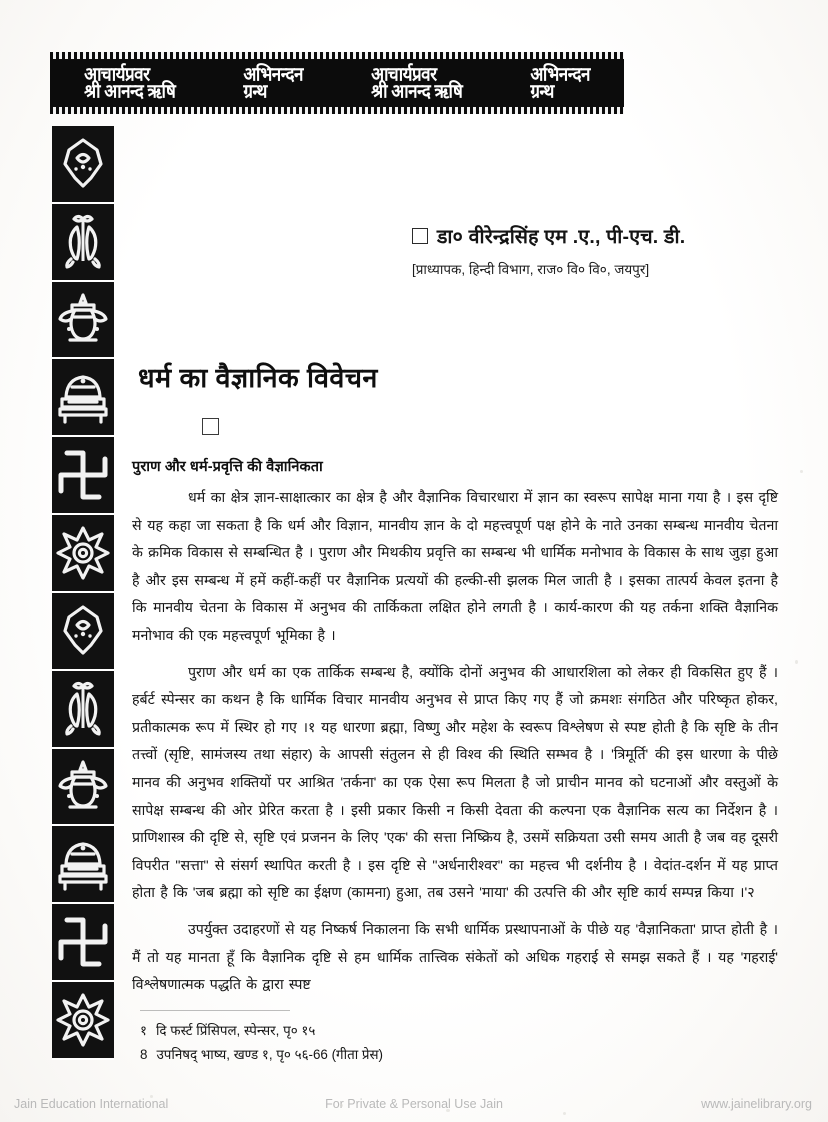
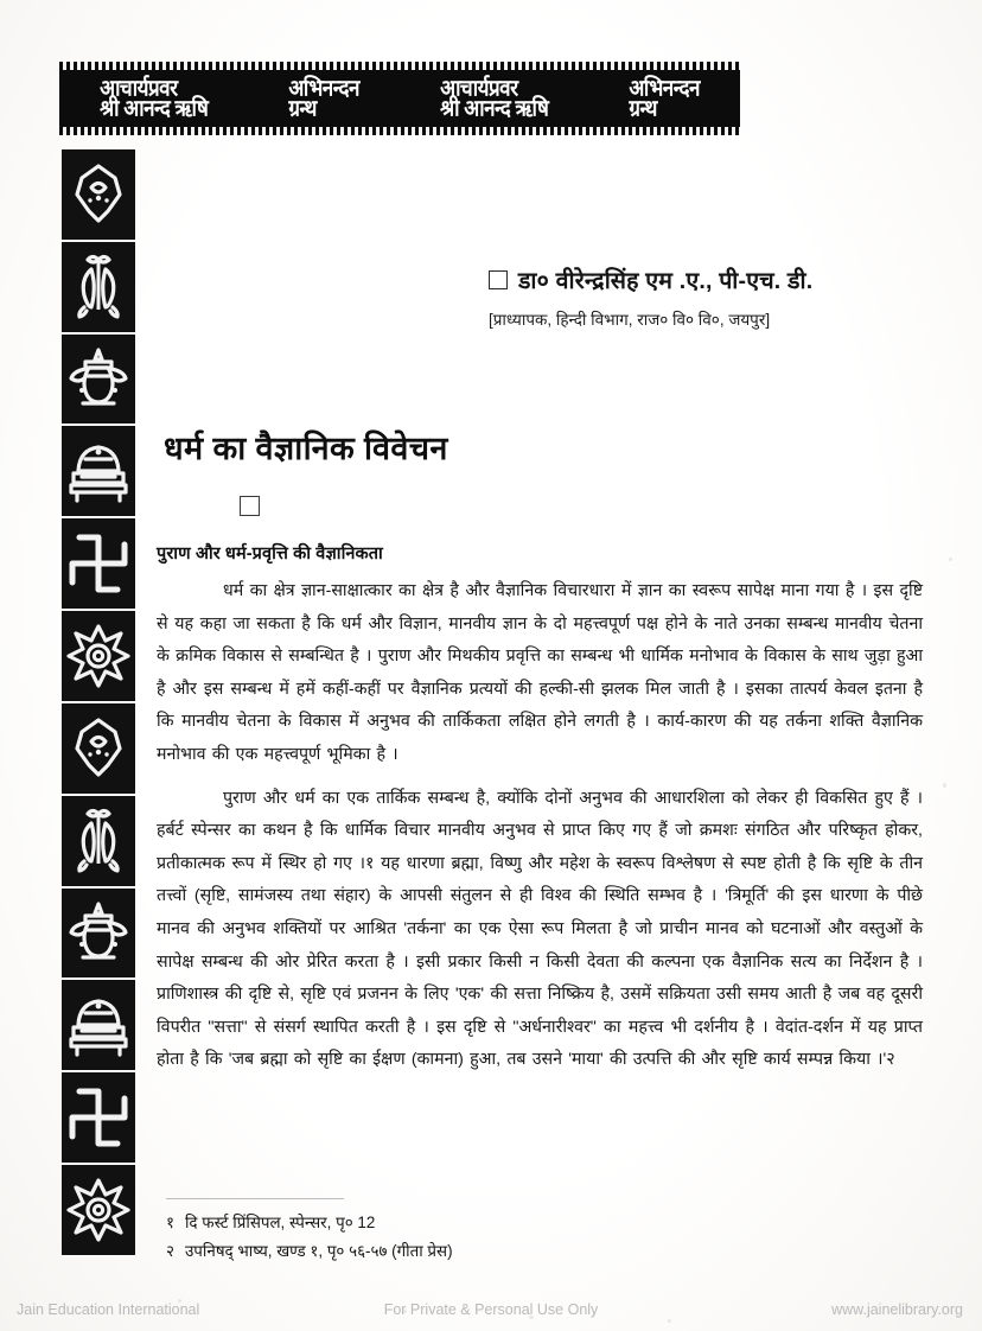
  आचार्यप्रवर
  श्री आनन्द ऋषि
  अभिनन्दन
  ग्रन्थ
  आचार्यप्रवर
  श्री आनन्द ऋषि
  अभिनन्दन
  ग्रन्थ
  डा० वीरेन्द्रसिंह एम .ए., पी-एच. डी.
  [प्राध्यापक, हिन्दी विभाग, राज० वि० वि०, जयपुर]
  धर्म का वैज्ञानिक विवेचन
  पुराण और धर्म-प्रवृत्ति की वैज्ञानिकता
  धर्म का क्षेत्र ज्ञान-साक्षात्कार का क्षेत्र है और वैज्ञानिक विचारधारा में ज्ञान का स्वरूप सापेक्ष माना गया है । इस दृष्टि से यह कहा जा सकता है कि धर्म और विज्ञान, मानवीय ज्ञान के दो महत्त्वपूर्ण पक्ष होने के नाते उनका सम्बन्ध मानवीय चेतना के क्रमिक विकास से सम्बन्धित है । पुराण और मिथकीय प्रवृत्ति का सम्बन्ध भी धार्मिक मनोभाव के विकास के साथ जुड़ा हुआ है और इस सम्बन्ध में हमें कहीं-कहीं पर वैज्ञानिक प्रत्ययों की हल्की-सी झलक मिल जाती है । इसका तात्पर्य केवल इतना है कि मानवीय चेतना के विकास में अनुभव की तार्किकता लक्षित होने लगती है । कार्य-कारण की यह तर्कना शक्ति वैज्ञानिक मनोभाव की एक महत्त्वपूर्ण भूमिका है ।
  पुराण और धर्म का एक तार्किक सम्बन्ध है, क्योंकि दोनों अनुभव की आधारशिला को लेकर ही विकसित हुए हैं । हर्बर्ट स्पेन्सर का कथन है कि धार्मिक विचार मानवीय अनुभव से प्राप्त किए गए हैं जो क्रमशः संगठित और परिष्कृत होकर, प्रतीकात्मक रूप में स्थिर हो गए ।१ यह धारणा ब्रह्मा, विष्णु और महेश के स्वरूप विश्लेषण से स्पष्ट होती है कि सृष्टि के तीन तत्त्वों (सृष्टि, सामंजस्य तथा संहार) के आपसी संतुलन से ही विश्व की स्थिति सम्भव है । 'त्रिमूर्ति' की इस धारणा के पीछे मानव की अनुभव शक्तियों पर आश्रित 'तर्कना' का एक ऐसा रूप मिलता है जो प्राचीन मानव को घटनाओं और वस्तुओं के सापेक्ष सम्बन्ध की ओर प्रेरित करता है । इसी प्रकार किसी न किसी देवता की कल्पना एक वैज्ञानिक सत्य का निर्देशन है । प्राणिशास्त्र की दृष्टि से, सृष्टि एवं प्रजनन के लिए 'एक' की सत्ता निष्क्रिय है, उसमें सक्रियता उसी समय आती है जब वह दूसरी विपरीत "सत्ता" से संसर्ग स्थापित करती है । इस दृष्टि से "अर्धनारीश्वर" का महत्त्व भी दर्शनीय है । वेदांत-दर्शन में यह प्राप्त होता है कि 'जब ब्रह्मा को सृष्टि का ईक्षण (कामना) हुआ, तब उसने 'माया' की उत्पत्ति की और सृष्टि कार्य सम्पन्न किया ।'२
- उपर्युक्त उदाहरणों से यह निष्कर्ष निकालना कि सभी धार्मिक प्रस्थापनाओं के पीछे यह 'वैज्ञानिकता' प्राप्त होती है । मैं तो यह मानता हूँ कि वैज्ञानिक दृष्टि से हम धार्मिक तात्त्विक संकेतों को अधिक गहराई से समझ सकते हैं । यह 'गहराई' विश्लेषणात्मक पद्धति के द्वारा स्पष्ट
  १
- दि फर्स्ट प्रिंसिपल, स्पेन्सर, पृ० १५
+ दि फर्स्ट प्रिंसिपल, स्पेन्सर, पृ० 12
- 8
+ २
- उपनिषद् भाष्य, खण्ड १, पृ० ५६-66 (गीता प्रेस)
+ उपनिषद् भाष्य, खण्ड १, पृ० ५६-५७ (गीता प्रेस)
  Jain Education International
- For Private & Personal Use Jain
+ For Private & Personal Use Only
  www.jainelibrary.org
